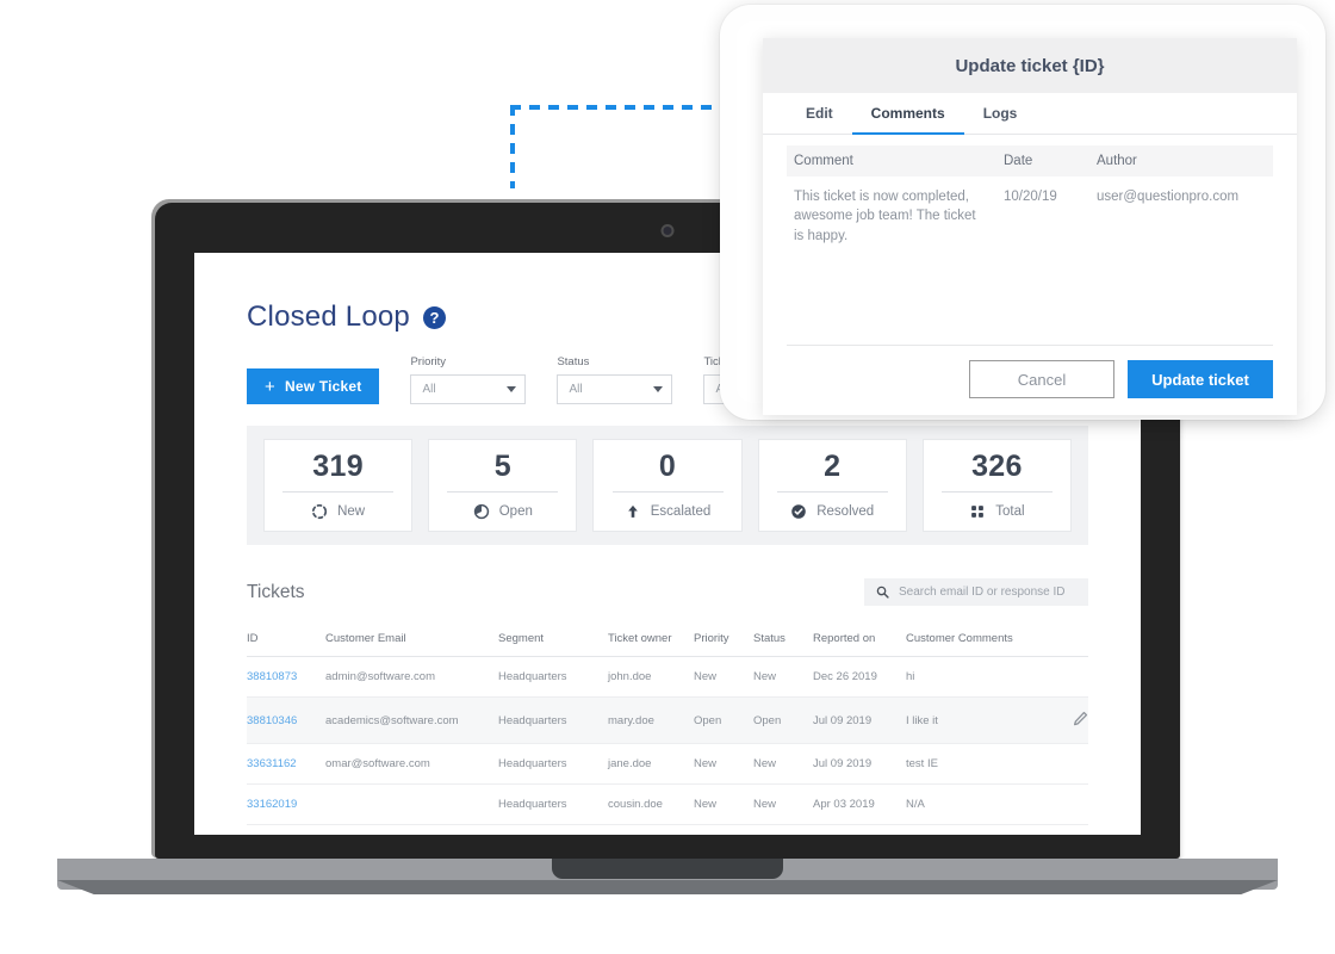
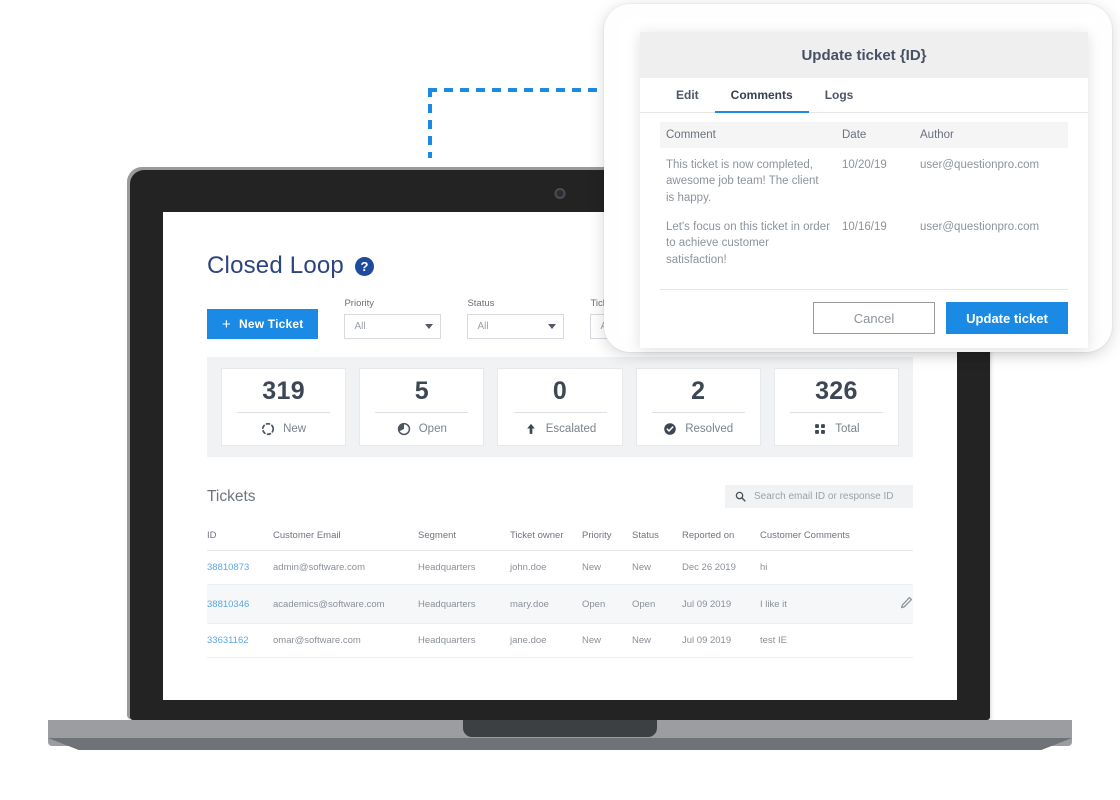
  Closed Loop
  ?
  +
  New Ticket
  Priority
  All
  Status
  All
  319
  New
  5
  Open
  0
  Escalated
  2
  Resolved
  326
  Total
  Tickets
  Search email ID or response ID
  ID	Customer Email	Segment	Ticket owner	Priority	Status	Reported on	Customer Comments
  38810873	admin@software.com	Headquarters	john.doe	New	New	Dec 26 2019	hi
  38810346	academics@software.com	Headquarters	mary.doe	Open	Open	Jul 09 2019	I like it
  33631162	omar@software.com	Headquarters	jane.doe	New	New	Jul 09 2019	test IE
- 33162019		Headquarters	cousin.doe	New	New	Apr 03 2019	N/A
  Update ticket {ID}
  Edit
  Comments
  Logs
  Comment	Date	Author
- This ticket is now completed, awesome job team! The ticket is happy.	10/20/19	user@questionpro.com
+ This ticket is now completed, awesome job team! The client is happy.	10/20/19	user@questionpro.com
+ Let's focus on this ticket in order to achieve customer satisfaction!	10/16/19	user@questionpro.com
  Cancel
  Update ticket
